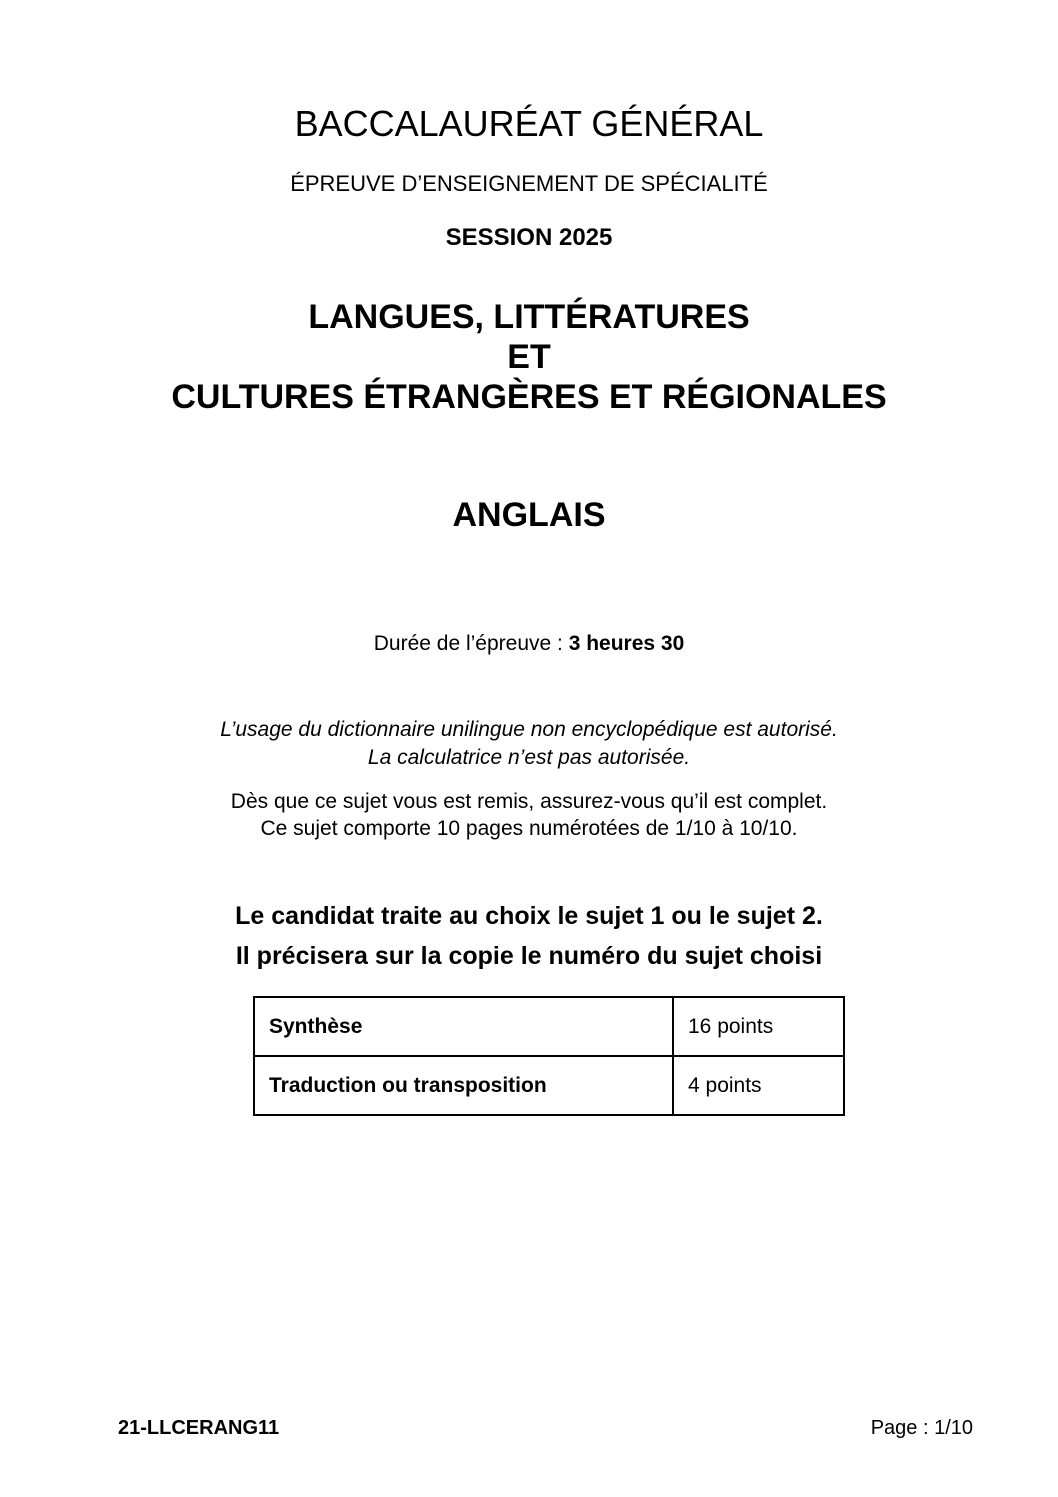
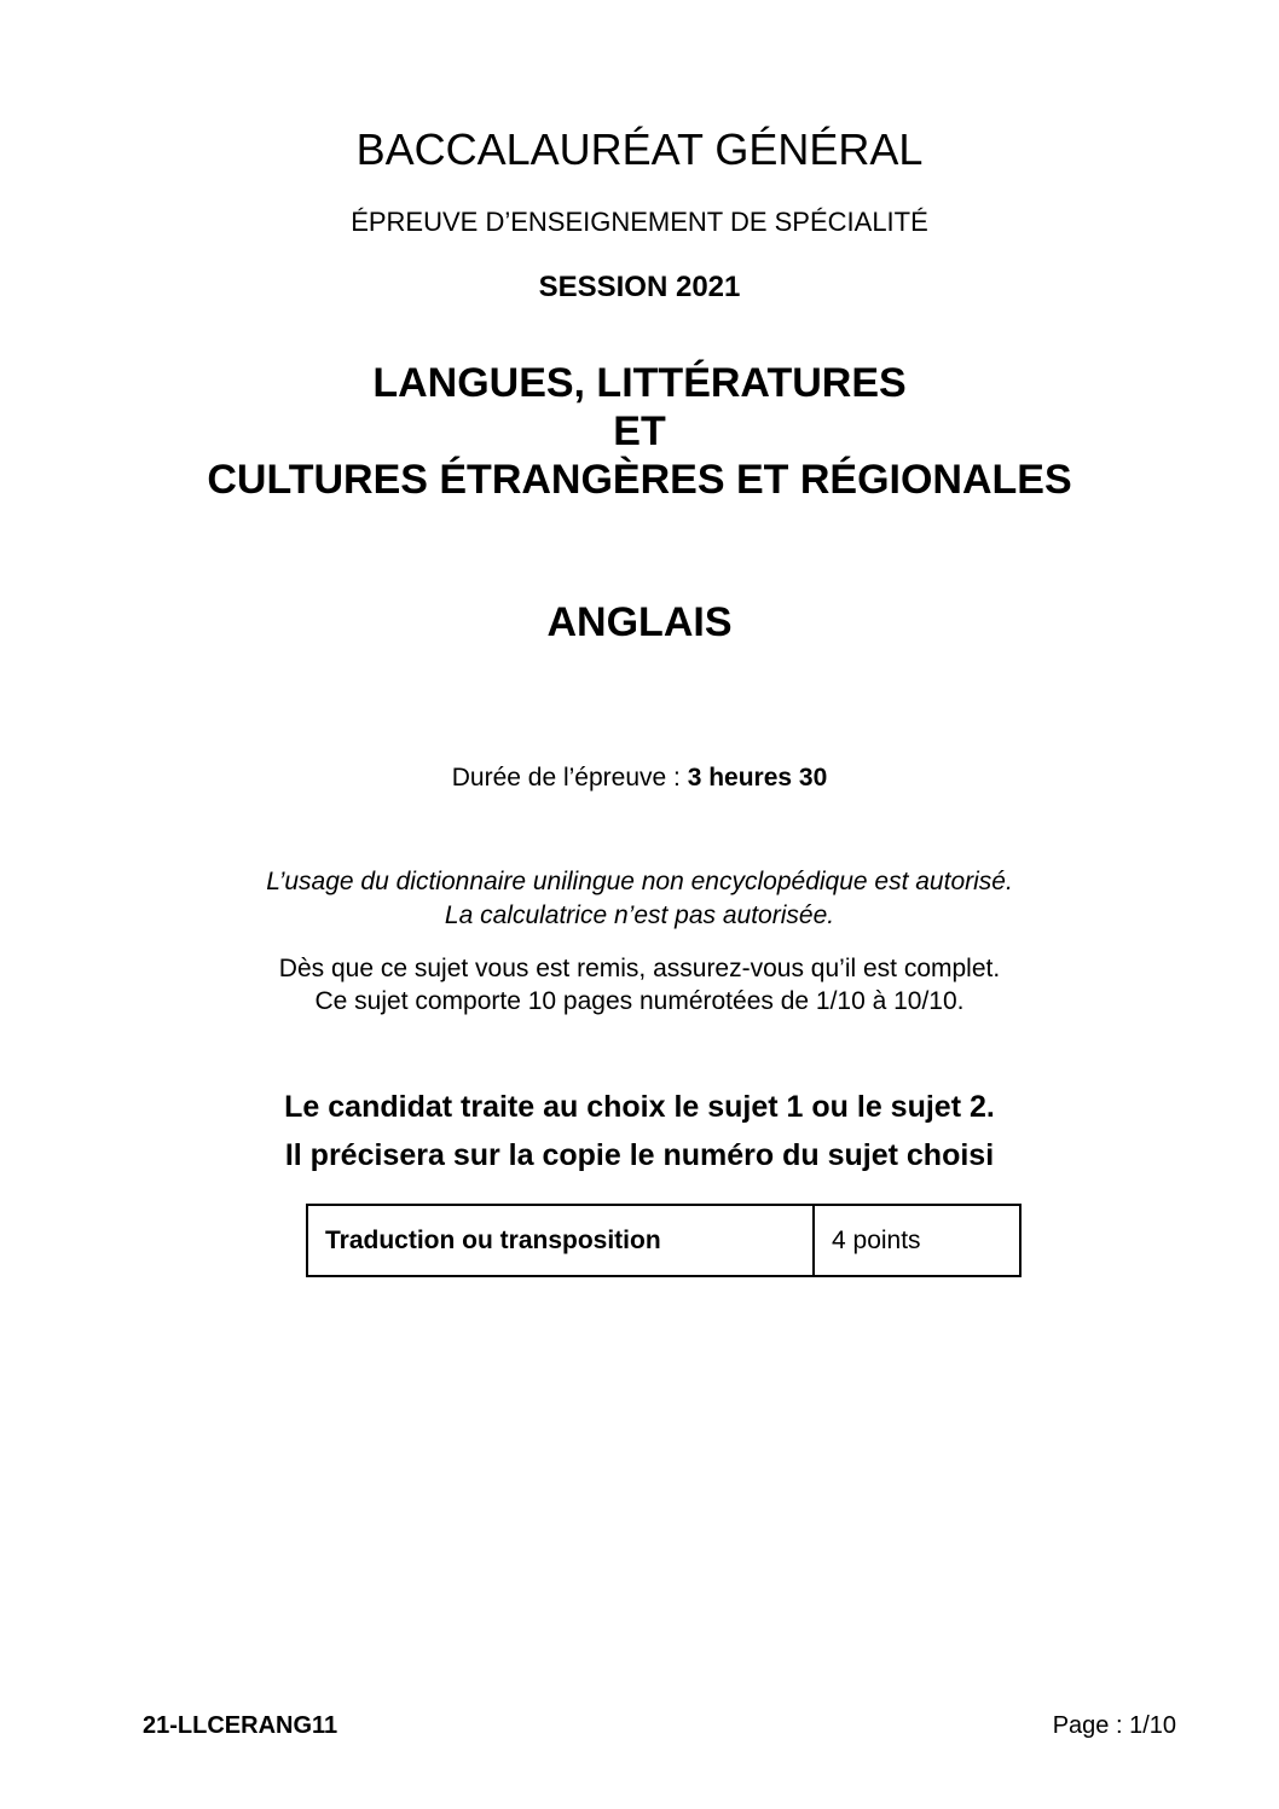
  BACCALAURÉAT GÉNÉRAL
  ÉPREUVE D’ENSEIGNEMENT DE SPÉCIALITÉ
- SESSION 2025
+ SESSION 2021
  LANGUES, LITTÉRATURES
  ET
  CULTURES ÉTRANGÈRES ET RÉGIONALES
  ANGLAIS
  Durée de l’épreuve : 3 heures 30
  L’usage du dictionnaire unilingue non encyclopédique est autorisé.
  La calculatrice n’est pas autorisée.
  Dès que ce sujet vous est remis, assurez-vous qu’il est complet.
  Ce sujet comporte 10 pages numérotées de 1/10 à 10/10.
  Le candidat traite au choix le sujet 1 ou le sujet 2.
  Il précisera sur la copie le numéro du sujet choisi
- Synthèse	16 points
  Traduction ou transposition	4 points
  21-LLCERANG11
  Page : 1/10
